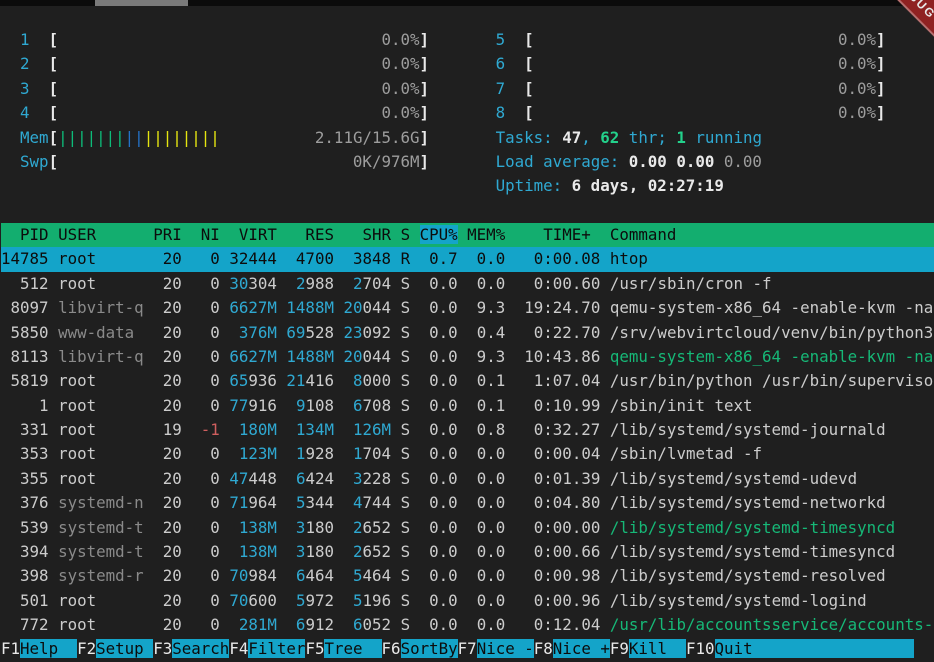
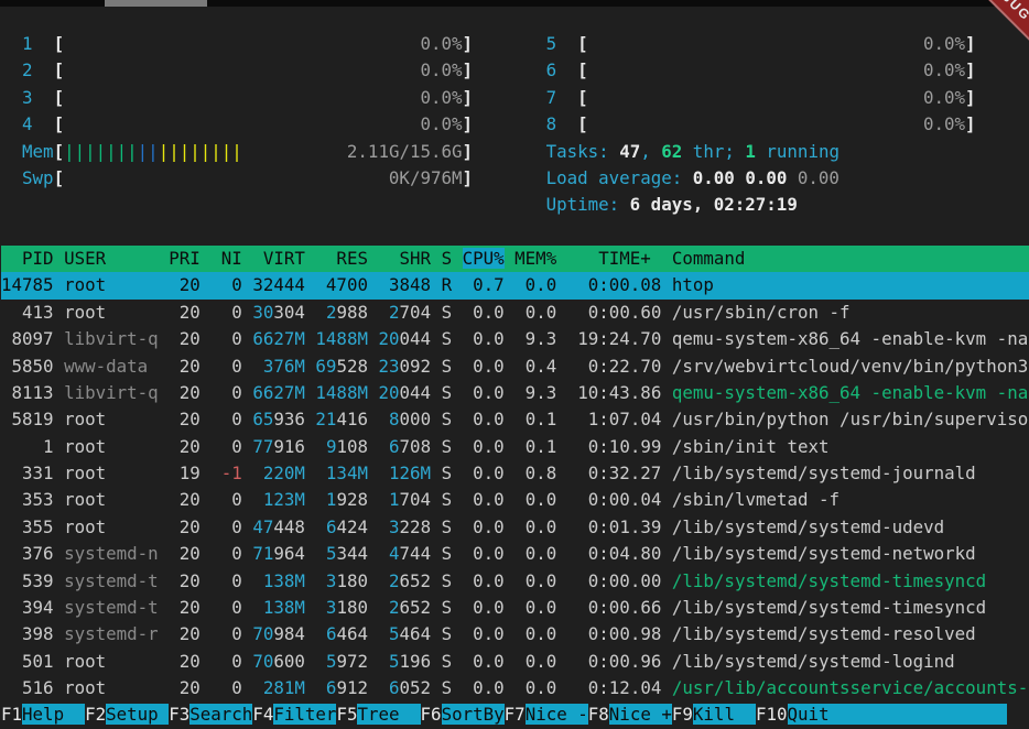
  1 [ 0.0%] 5 [ 0.0%]
  2 [ 0.0%] 6 [ 0.0%]
  3 [ 0.0%] 7 [ 0.0%]
  4 [ 0.0%] 8 [ 0.0%]
  Mem[||||||||||||||||| 2.11G/15.6G] Tasks: 47, 62 thr; 1 running
  Swp[ 0K/976M] Load average: 0.00 0.00 0.00
  Uptime: 6 days, 02:27:19
  PID USER PRI NI VIRT RES SHR S CPU% MEM% TIME+ Command
  14785 root 20 0 32444 4700 3848 R 0.7 0.0 0:00.08 htop
- 512 root 20 0 30304 2988 2704 S 0.0 0.0 0:00.60 /usr/sbin/cron -f
+ 413 root 20 0 30304 2988 2704 S 0.0 0.0 0:00.60 /usr/sbin/cron -f
  8097 libvirt-q 20 0 6627M 1488M 20044 S 0.0 9.3 19:24.70 qemu-system-x86_64 -enable-kvm -na
  5850 www-data 20 0 376M 69528 23092 S 0.0 0.4 0:22.70 /srv/webvirtcloud/venv/bin/python3
  8113 libvirt-q 20 0 6627M 1488M 20044 S 0.0 9.3 10:43.86 qemu-system-x86_64 -enable-kvm -na
  5819 root 20 0 65936 21416 8000 S 0.0 0.1 1:07.04 /usr/bin/python /usr/bin/superviso
  1 root 20 0 77916 9108 6708 S 0.0 0.1 0:10.99 /sbin/init text
- 331 root 19 -1 180M 134M 126M S 0.0 0.8 0:32.27 /lib/systemd/systemd-journald
+ 331 root 19 -1 220M 134M 126M S 0.0 0.8 0:32.27 /lib/systemd/systemd-journald
  353 root 20 0 123M 1928 1704 S 0.0 0.0 0:00.04 /sbin/lvmetad -f
  355 root 20 0 47448 6424 3228 S 0.0 0.0 0:01.39 /lib/systemd/systemd-udevd
  376 systemd-n 20 0 71964 5344 4744 S 0.0 0.0 0:04.80 /lib/systemd/systemd-networkd
  539 systemd-t 20 0 138M 3180 2652 S 0.0 0.0 0:00.00 /lib/systemd/systemd-timesyncd
  394 systemd-t 20 0 138M 3180 2652 S 0.0 0.0 0:00.66 /lib/systemd/systemd-timesyncd
  398 systemd-r 20 0 70984 6464 5464 S 0.0 0.0 0:00.98 /lib/systemd/systemd-resolved
  501 root 20 0 70600 5972 5196 S 0.0 0.0 0:00.96 /lib/systemd/systemd-logind
- 772 root 20 0 281M 6912 6052 S 0.0 0.0 0:12.04 /usr/lib/accountsservice/accounts-
+ 516 root 20 0 281M 6912 6052 S 0.0 0.0 0:12.04 /usr/lib/accountsservice/accounts-
  F1Help F2Setup F3SearchF4FilterF5Tree F6SortByF7Nice -F8Nice +F9Kill F10Quit
